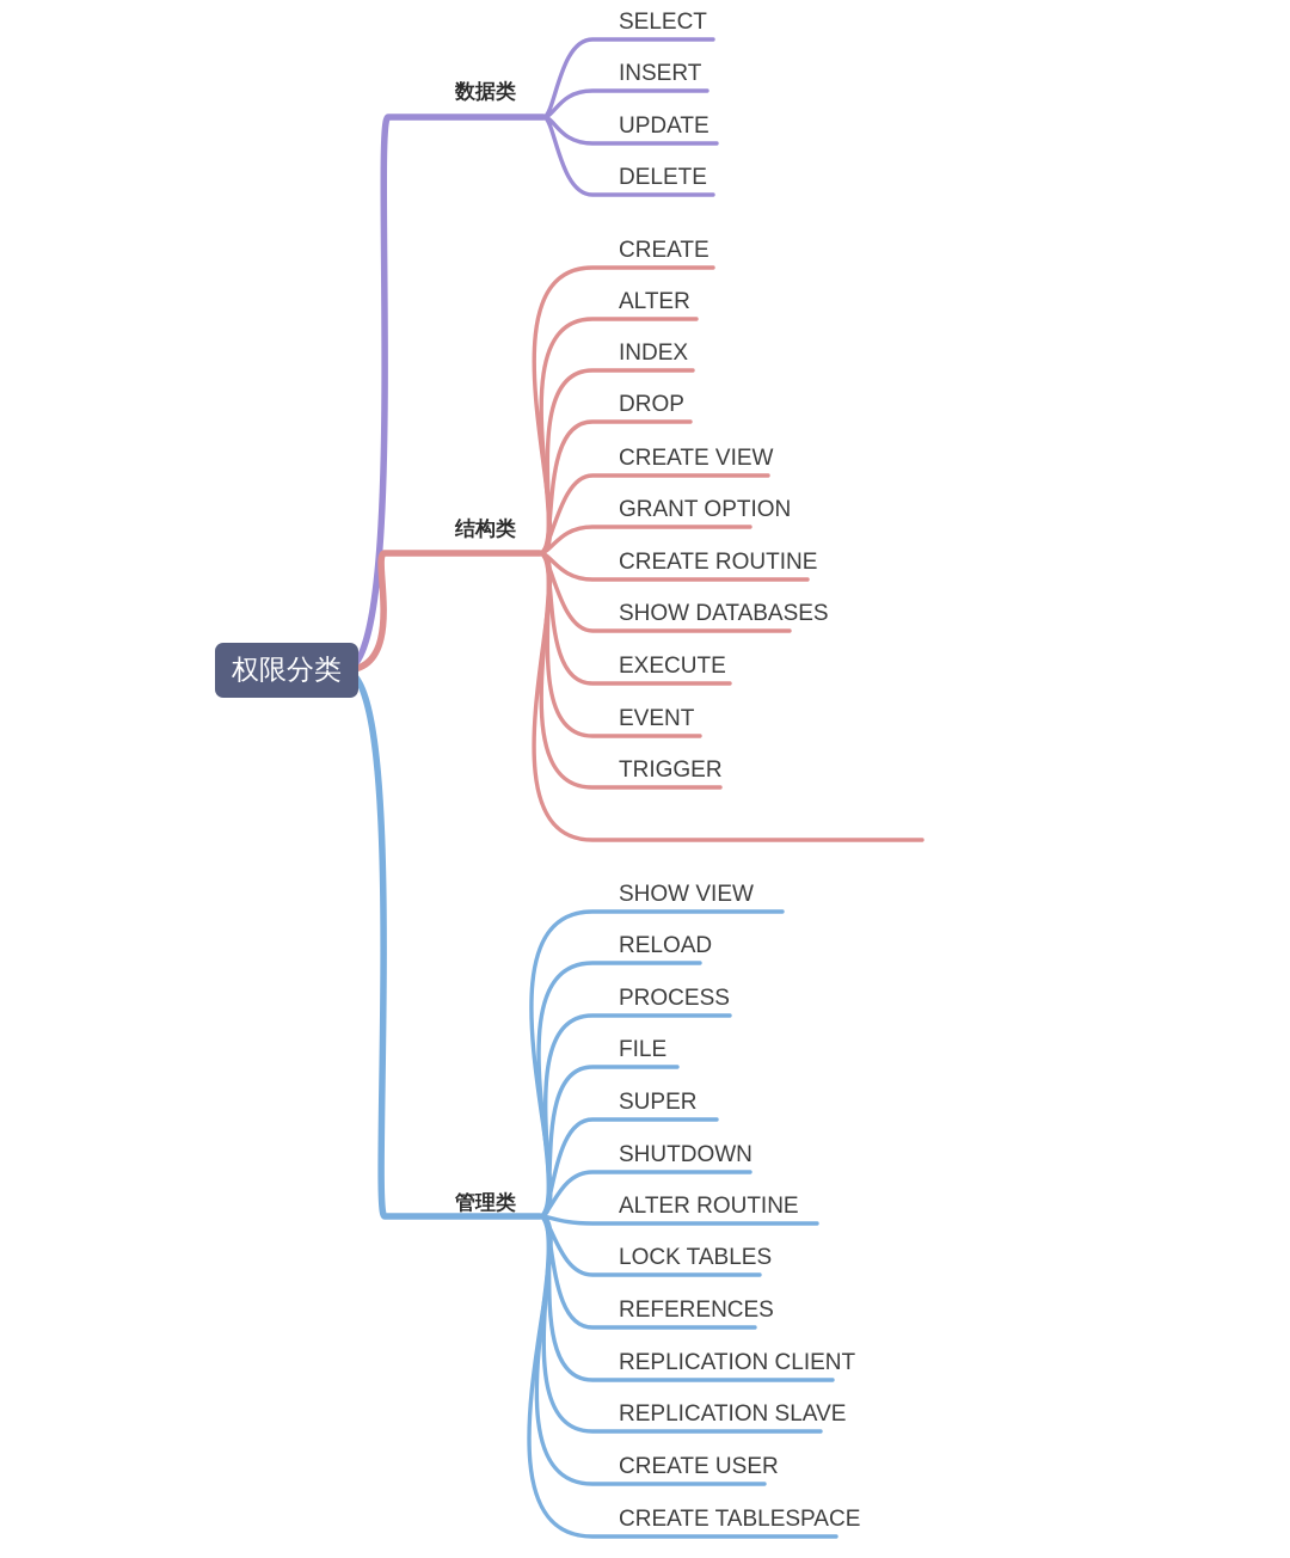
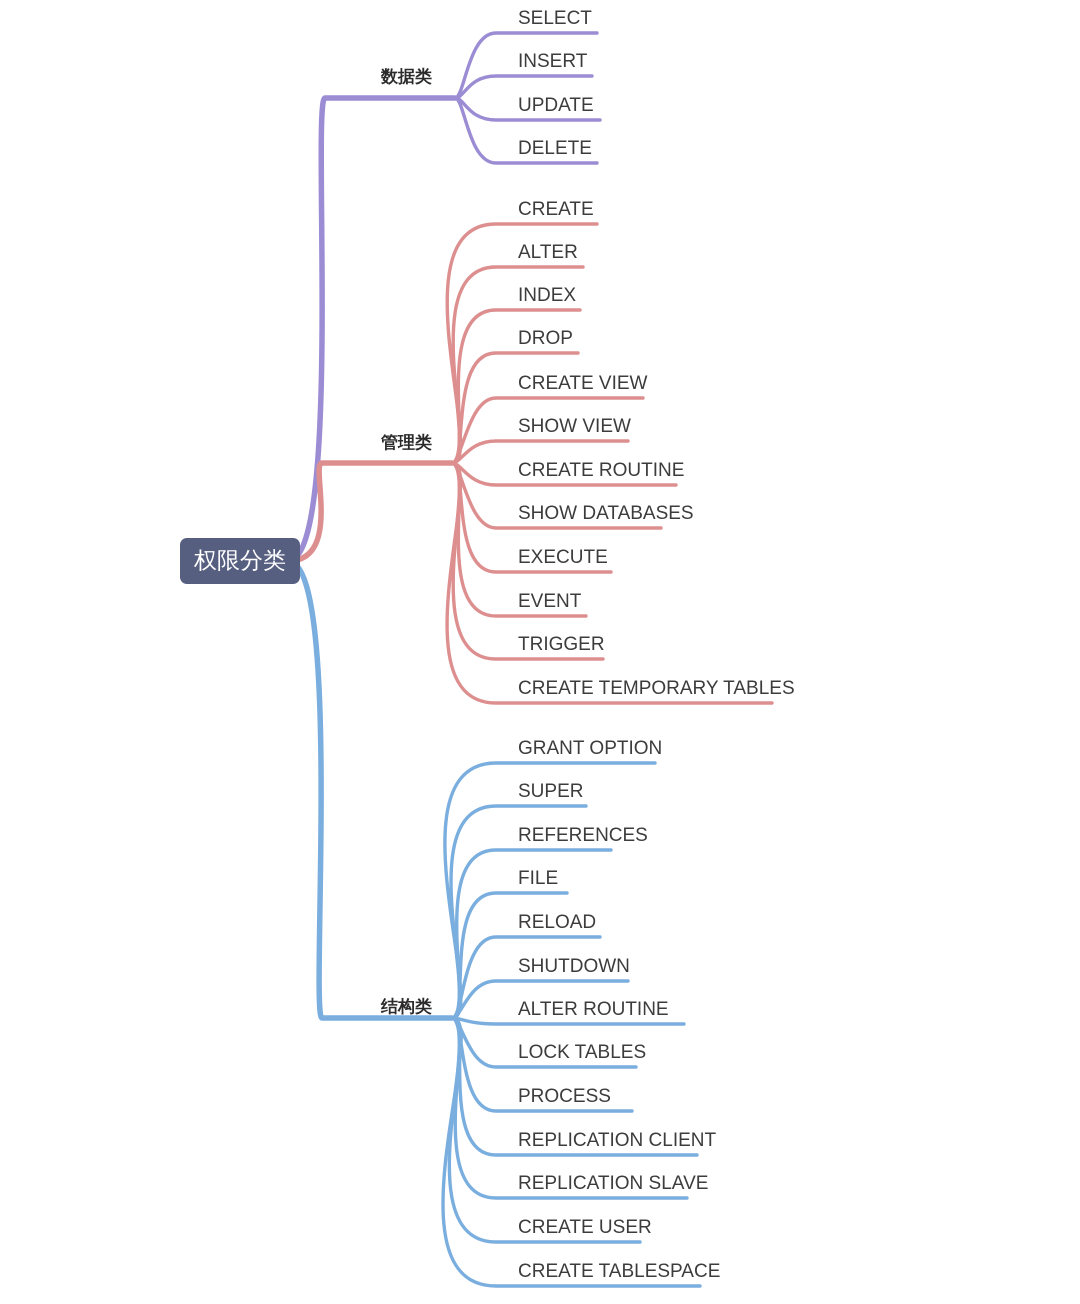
  数据类
  SELECT
  INSERT
  UPDATE
  DELETE
- 结构类
+ 管理类
  CREATE
  ALTER
  INDEX
  DROP
  CREATE VIEW
- GRANT OPTION
+ SHOW VIEW
  CREATE ROUTINE
  SHOW DATABASES
  EXECUTE
  EVENT
  TRIGGER
+ CREATE TEMPORARY TABLES
- 管理类
+ 结构类
- SHOW VIEW
+ GRANT OPTION
- RELOAD
+ SUPER
- PROCESS
+ REFERENCES
  FILE
- SUPER
+ RELOAD
  SHUTDOWN
  ALTER ROUTINE
  LOCK TABLES
- REFERENCES
+ PROCESS
  REPLICATION CLIENT
  REPLICATION SLAVE
  CREATE USER
  CREATE TABLESPACE
  权限分类
